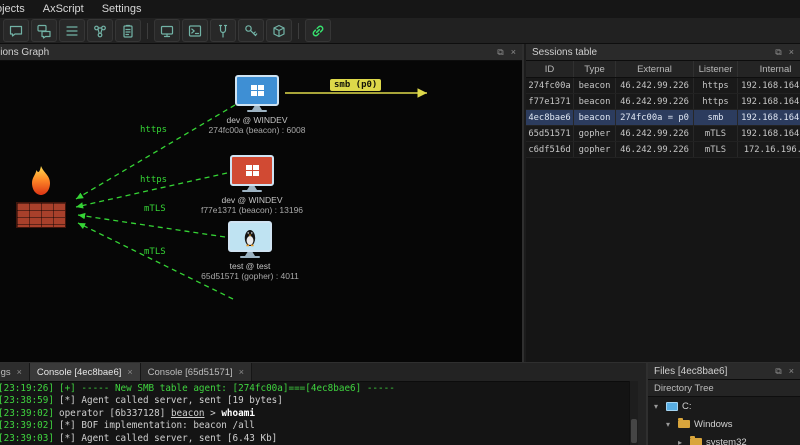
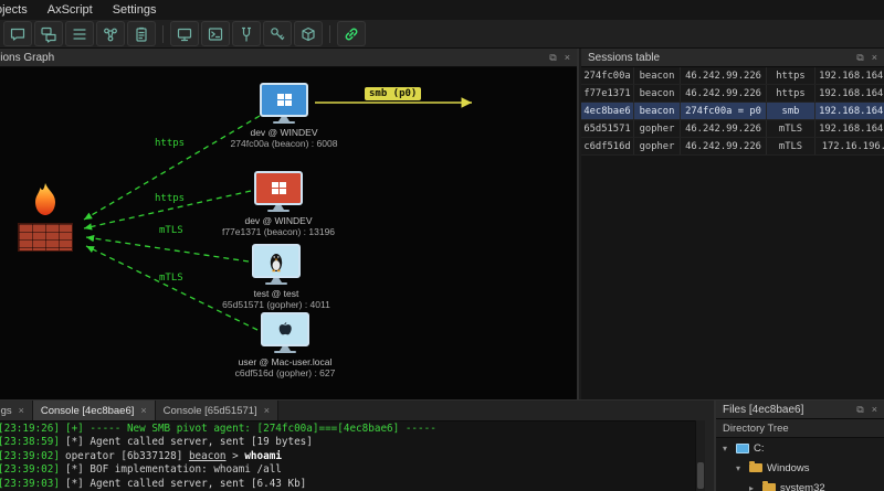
  AxScript
  Settings
  ⧉
  ×
  https
  https
  mTLS
  mTLS
  smb (p0)
  dev @ WINDEV
  274fc00a (beacon) : 6008
  dev @ WINDEV
  f77e1371 (beacon) : 13196
  test @ test
  65d51571 (gopher) : 4011
+ user @ Mac-user.local
+ c6df516d (gopher) : 627
  Sessions table
  ⧉
  ×
- ID
- Type
- External
- Listener
- Internal
  274fc00a
  beacon
  46.242.99.226
  https
  192.168.164
  f77e1371
  beacon
  46.242.99.226
  https
  192.168.164
  4ec8bae6
  beacon
  274fc00a = p0
  smb
  192.168.164
  65d51571
  gopher
  46.242.99.226
  mTLS
  192.168.164
  c6df516d
  gopher
  46.242.99.226
  mTLS
  172.16.196.
  ×
  Console [4ec8bae6]
  ×
  Console [65d51571]
  ×
- [23:19:26] [+] ----- New SMB table agent: [274fc00a]===[4ec8bae6] -----
+ [23:19:26] [+] ----- New SMB pivot agent: [274fc00a]===[4ec8bae6] -----
  [23:38:59] [*] Agent called server, sent [19 bytes]
  [23:39:02] operator [6b337128] beacon > whoami
- [23:39:02] [*] BOF implementation: beacon /all
+ [23:39:02] [*] BOF implementation: whoami /all
  [23:39:03] [*] Agent called server, sent [6.43 Kb]
  Files [4ec8bae6]
  ⧉
  ×
  Directory Tree
  ▾
  C:
  ▾
  Windows
  ▸
  system32
